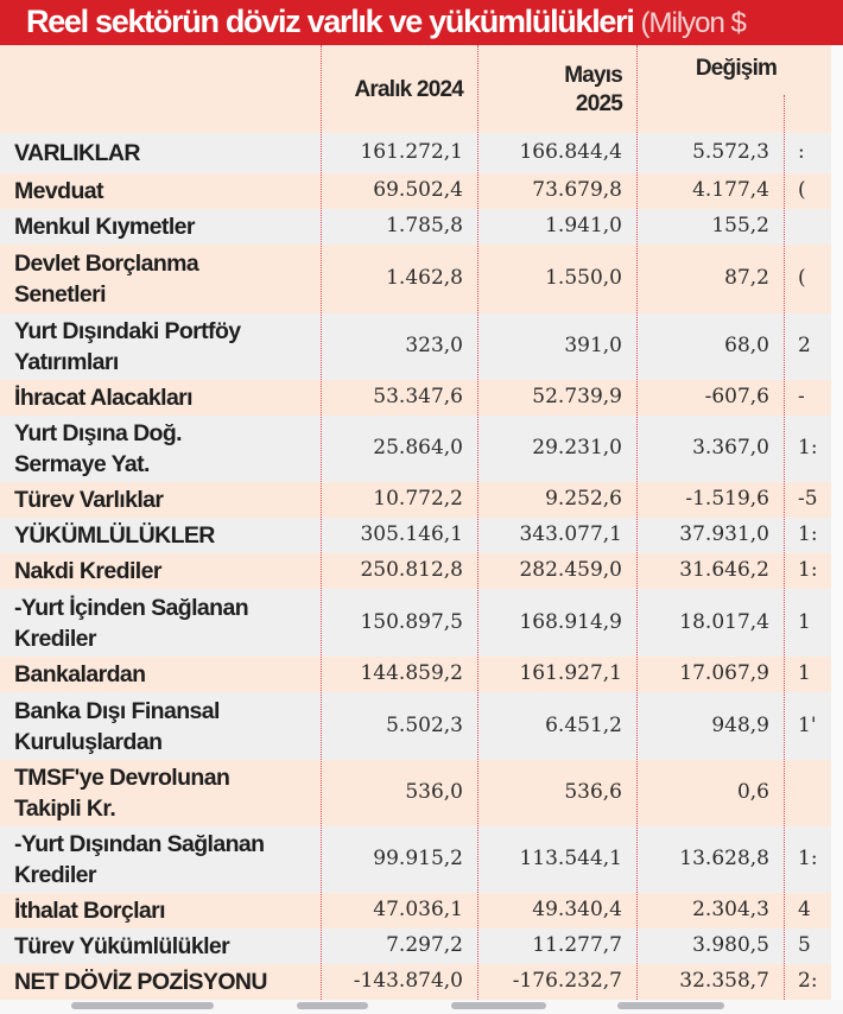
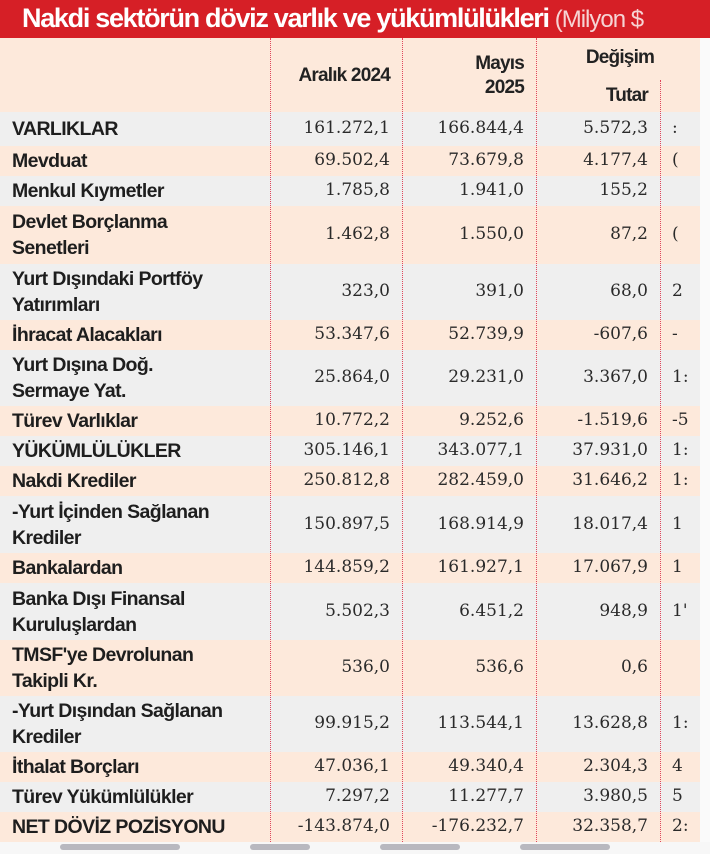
- Reel sektörün döviz varlık ve yükümlülükleri (Milyon $
+ Nakdi sektörün döviz varlık ve yükümlülükleri (Milyon $
  Aralık 2024
  Mayıs
  2025
  Değişim
+ Tutar
  VARLIKLAR
  161.272,1
  166.844,4
  5.572,3
  :
  Mevduat
  69.502,4
  73.679,8
  4.177,4
  (
  Menkul Kıymetler
  1.785,8
  1.941,0
  155,2
  Devlet Borçlanma
  Senetleri
  1.462,8
  1.550,0
  87,2
  (
  Yurt Dışındaki Portföy
  Yatırımları
  323,0
  391,0
  68,0
  2
  İhracat Alacakları
  53.347,6
  52.739,9
  -607,6
  -
  Yurt Dışına Doğ.
  Sermaye Yat.
  25.864,0
  29.231,0
  3.367,0
  1:
  Türev Varlıklar
  10.772,2
  9.252,6
  -1.519,6
  -5
  YÜKÜMLÜLÜKLER
  305.146,1
  343.077,1
  37.931,0
  1:
  Nakdi Krediler
  250.812,8
  282.459,0
  31.646,2
  1:
  -Yurt İçinden Sağlanan
  Krediler
  150.897,5
  168.914,9
  18.017,4
  1
  Bankalardan
  144.859,2
  161.927,1
  17.067,9
  1
  Banka Dışı Finansal
  Kuruluşlardan
  5.502,3
  6.451,2
  948,9
  1'
  TMSF'ye Devrolunan
  Takipli Kr.
  536,0
  536,6
  0,6
  -Yurt Dışından Sağlanan
  Krediler
  99.915,2
  113.544,1
  13.628,8
  1:
  İthalat Borçları
  47.036,1
  49.340,4
  2.304,3
  4
  Türev Yükümlülükler
  7.297,2
  11.277,7
  3.980,5
  5
  NET DÖVİZ POZİSYONU
  -143.874,0
  -176.232,7
  32.358,7
  2:
